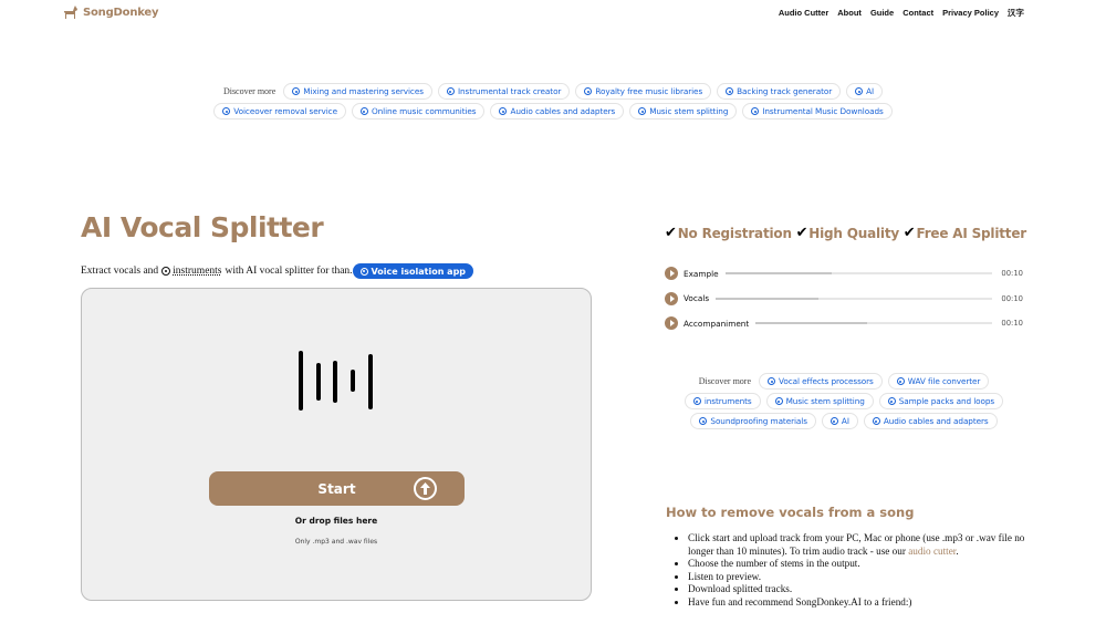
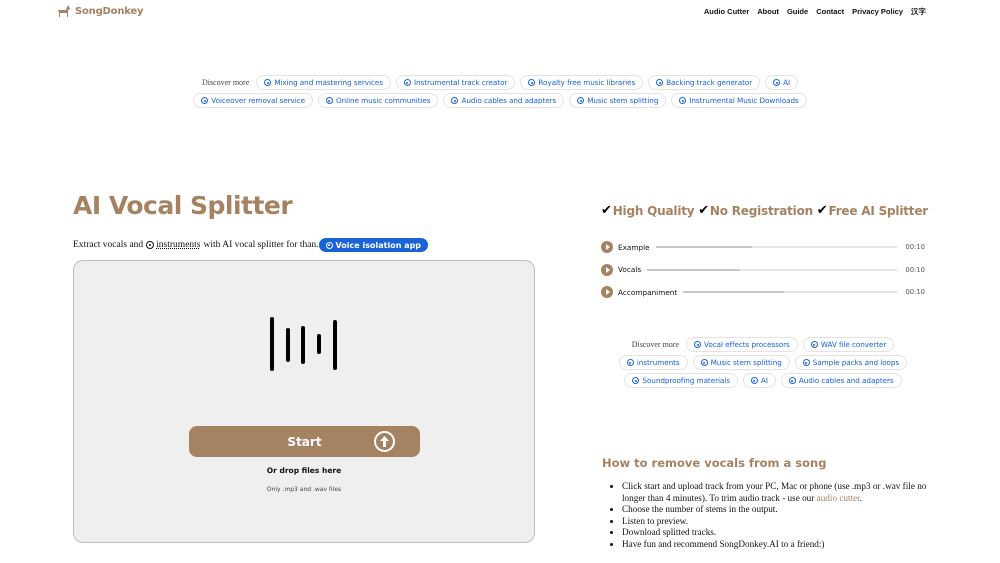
  SongDonkey
  Audio Cutter
  About
  Guide
  Contact
  Privacy Policy
  汉字
  Discover more
  Mixing and mastering services
  Instrumental track creator
  Royalty free music libraries
  Backing track generator
  AI
  Voiceover removal service
  Online music communities
  Audio cables and adapters
  Music stem splitting
  Instrumental Music Downloads
  AI Vocal Splitter
  Extract vocals and
  instruments
  with AI vocal splitter for than.
  Voice isolation app
  Start
  Or drop files here
  ✔
- No Registration
+ High Quality
  ✔
- High Quality
+ No Registration
  ✔
  Free AI Splitter
  Example
  00:10
  Vocals
  00:10
  Accompaniment
  00:10
  Discover more
  Vocal effects processors
  WAV file converter
  instruments
  Music stem splitting
  Sample packs and loops
  Soundproofing materials
  AI
  Audio cables and adapters
  How to remove vocals from a song
- Click start and upload track from your PC, Mac or phone (use .mp3 or .wav file no longer than 10 minutes). To trim audio track - use our audio cutter.
+ Click start and upload track from your PC, Mac or phone (use .mp3 or .wav file no longer than 4 minutes). To trim audio track - use our audio cutter.
  Choose the number of stems in the output.
  Listen to preview.
  Download splitted tracks.
  Have fun and recommend SongDonkey.AI to a friend:)
